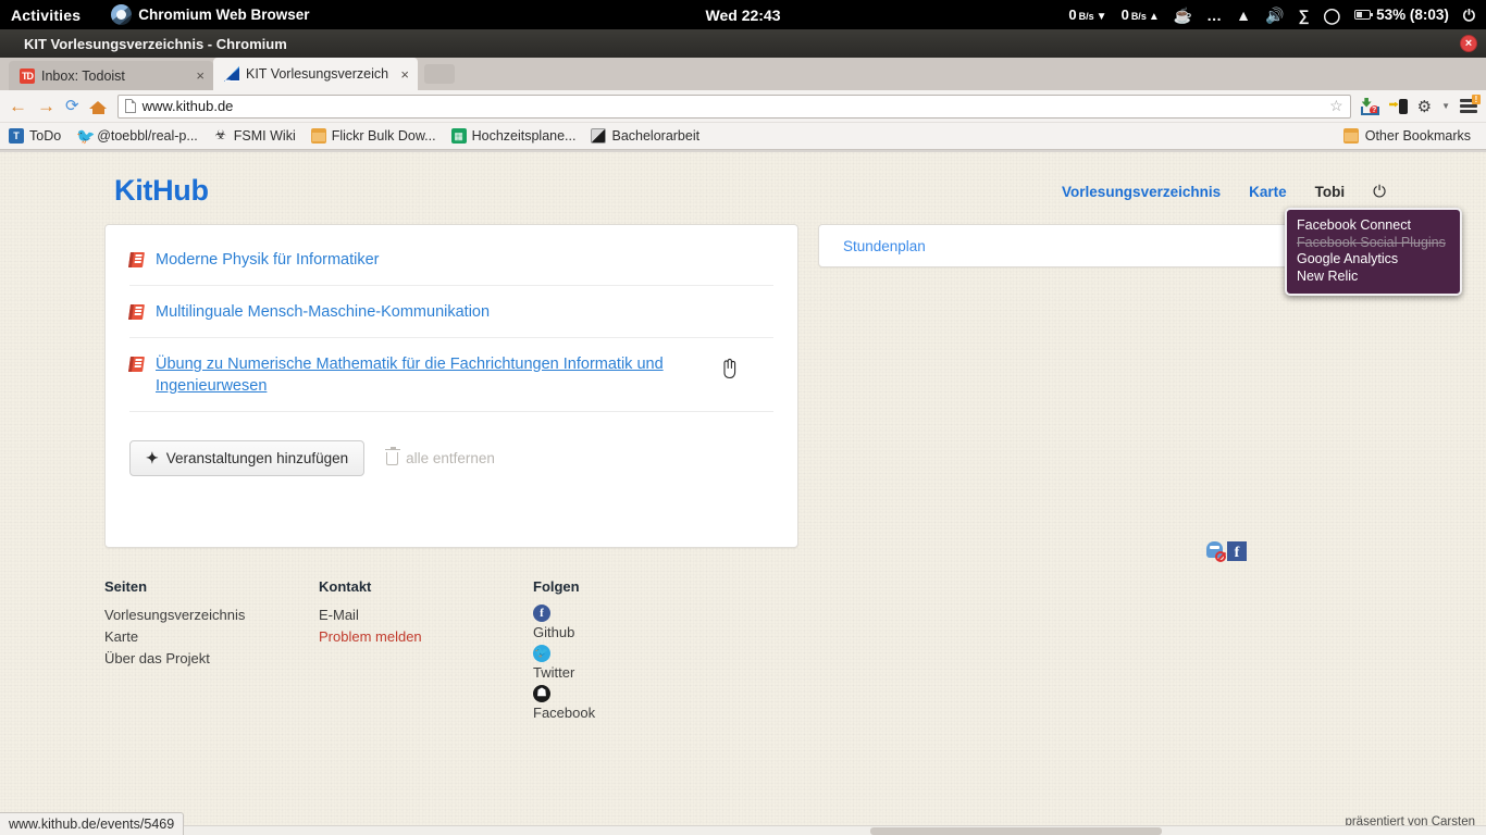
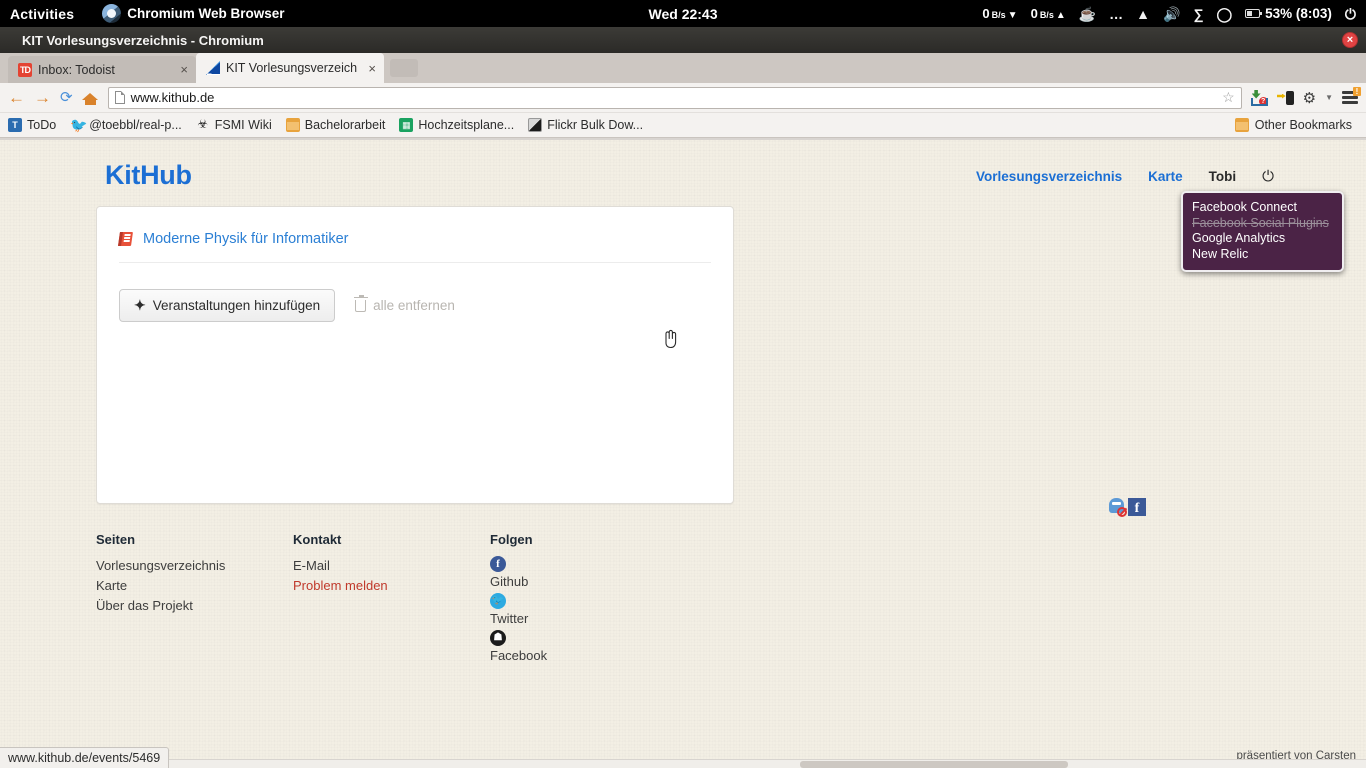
  Activities
  Chromium Web Browser
  Wed 22:43
  0
  B/s
  ▼
  0
  B/s
  ▲
  ☕
  …
  ▲
  🔊
  ∑
  ◯
  53% (8:03)
  ⏻
  KIT Vorlesungsverzeichnis - Chromium
  ×
  TD
  Inbox: Todoist
  ×
  KIT Vorlesungsverzeich
  ×
  ←
  →
  ⟳
  www.kithub.de
  ☆
  ⚙
  ▼
  !
  T
  ToDo
  🐦
  @toebbl/real-p...
  ☣
  FSMI Wiki
- Flickr Bulk Dow...
+ Bachelorarbeit
  ▦
  Hochzeitsplane...
- Bachelorarbeit
+ Flickr Bulk Dow...
  Other Bookmarks
  KitHub
  Vorlesungsverzeichnis
  Karte
  Tobi
  ⏻
  Moderne Physik für Informatiker
- Multilinguale Mensch-Maschine-Kommunikation
- Übung zu Numerische Mathematik für die Fachrichtungen Informatik und Ingenieurwesen
  ✦
  Veranstaltungen hinzufügen
  alle entfernen
- Stundenplan
  Seiten
  Vorlesungsverzeichnis
  Karte
  Über das Projekt
  Kontakt
  E-Mail
  Problem melden
  Folgen
  f
  Github
  🐦
  Twitter
  ☗
  Facebook
  f
  präsentiert von Carsten
  www.kithub.de/events/5469
  Facebook Connect
  Facebook Social Plugins
  Google Analytics
  New Relic
